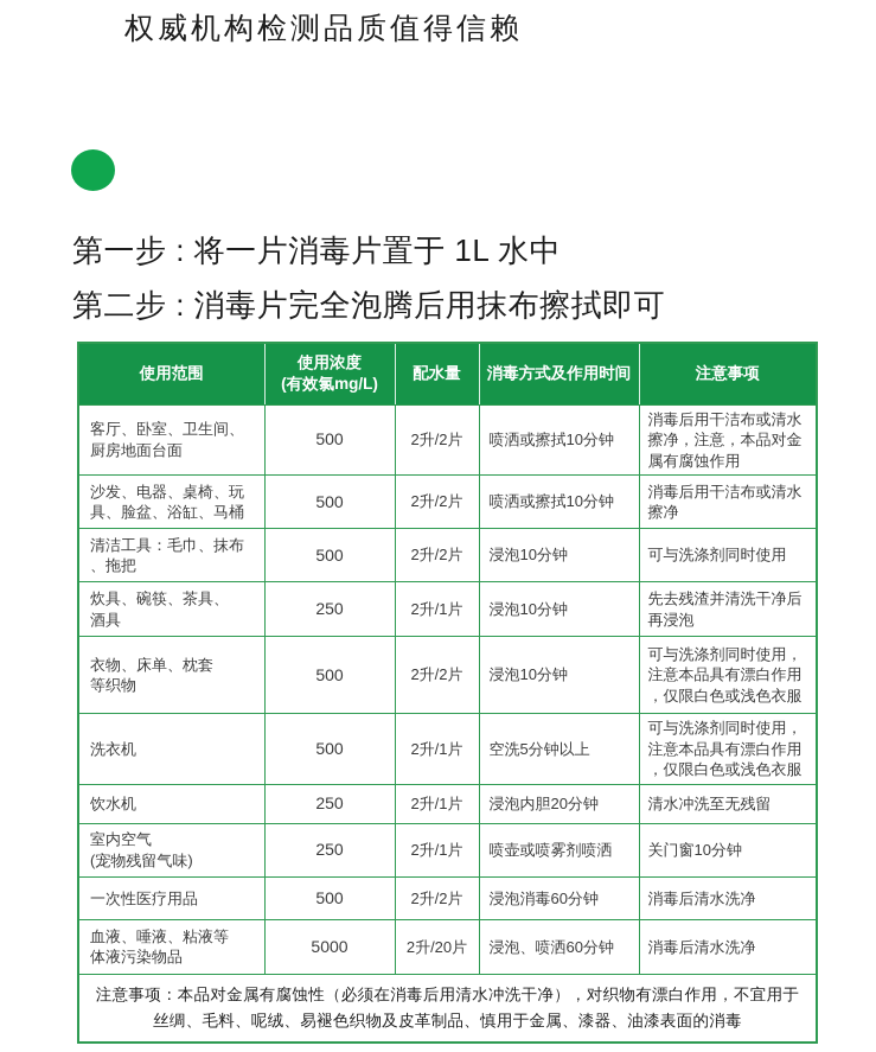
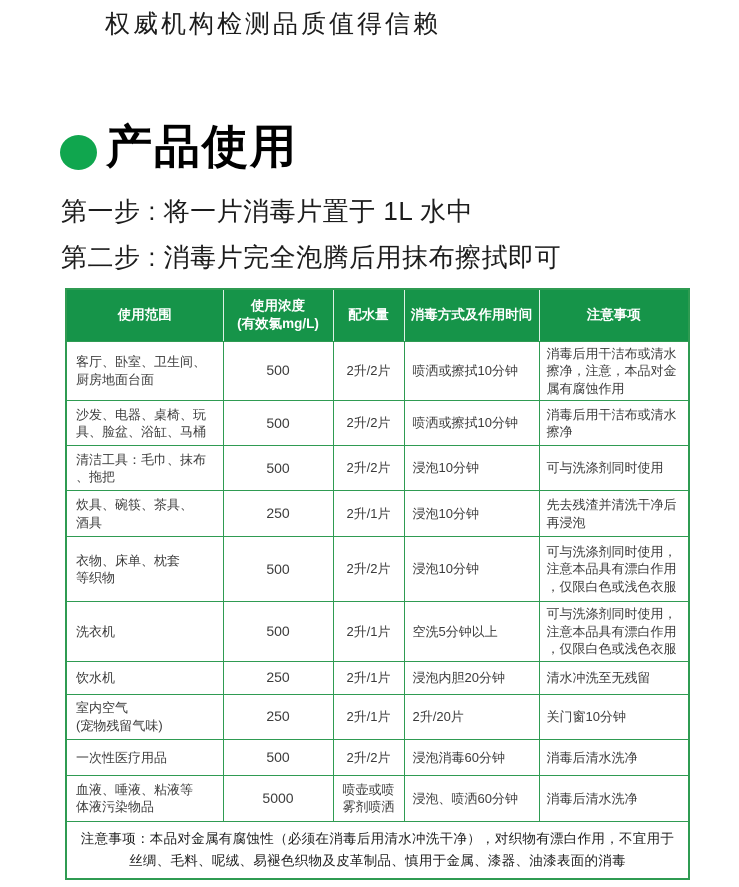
  权威机构检测品质值得信赖
+ 产品使用
  第一步 : 将一片消毒片置于 1L 水中
  第二步 : 消毒片完全泡腾后用抹布擦拭即可
  使用范围	使用浓度 (有效氯mg/L)	配水量	消毒方式及作用时间	注意事项
  客厅、卧室、卫生间、 厨房地面台面	500	2升/2片	喷洒或擦拭10分钟	消毒后用干洁布或清水 擦净，注意，本品对金 属有腐蚀作用
  沙发、电器、桌椅、玩 具、脸盆、浴缸、马桶	500	2升/2片	喷洒或擦拭10分钟	消毒后用干洁布或清水 擦净
  清洁工具：毛巾、抹布 、拖把	500	2升/2片	浸泡10分钟	可与洗涤剂同时使用
  炊具、碗筷、茶具、 酒具	250	2升/1片	浸泡10分钟	先去残渣并清洗干净后 再浸泡
  衣物、床单、枕套 等织物	500	2升/2片	浸泡10分钟	可与洗涤剂同时使用， 注意本品具有漂白作用 ，仅限白色或浅色衣服
  洗衣机	500	2升/1片	空洗5分钟以上	可与洗涤剂同时使用， 注意本品具有漂白作用 ，仅限白色或浅色衣服
  饮水机	250	2升/1片	浸泡内胆20分钟	清水冲洗至无残留
- 室内空气 (宠物残留气味)	250	2升/1片	喷壶或喷雾剂喷洒	关门窗10分钟
+ 室内空气 (宠物残留气味)	250	2升/1片	2升/20片	关门窗10分钟
  一次性医疗用品	500	2升/2片	浸泡消毒60分钟	消毒后清水洗净
- 血液、唾液、粘液等 体液污染物品	5000	2升/20片	浸泡、喷洒60分钟	消毒后清水洗净
+ 血液、唾液、粘液等 体液污染物品	5000	喷壶或喷雾剂喷洒	浸泡、喷洒60分钟	消毒后清水洗净
  注意事项：本品对金属有腐蚀性（必须在消毒后用清水冲洗干净），对织物有漂白作用，不宜用于 丝绸、毛料、呢绒、易褪色织物及皮革制品、慎用于金属、漆器、油漆表面的消毒
